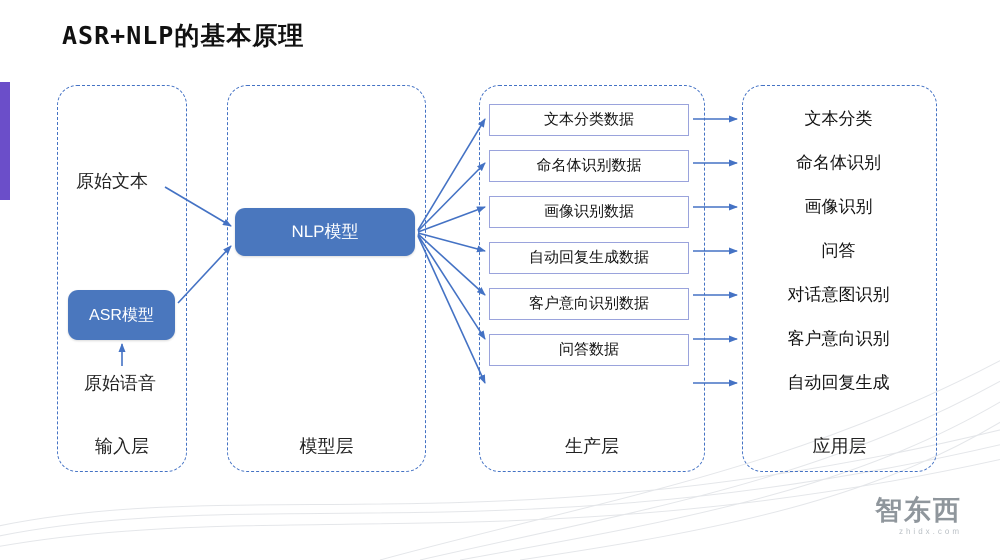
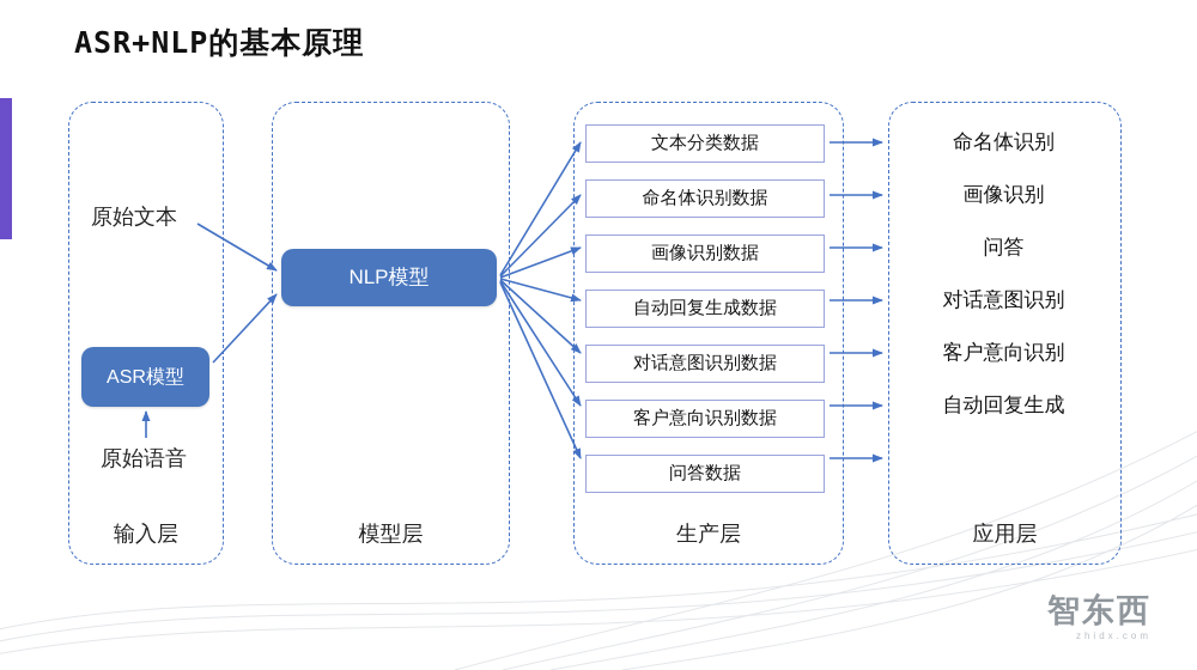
  ASR+NLP的基本原理
  输入层
  原始文本
  ASR模型
  原始语音
  模型层
  NLP模型
  生产层
  文本分类数据
  命名体识别数据
  画像识别数据
  自动回复生成数据
+ 对话意图识别数据
  客户意向识别数据
  问答数据
  应用层
- 文本分类
  命名体识别
  画像识别
  问答
  对话意图识别
  客户意向识别
  自动回复生成
  智东西
  zhidx.com
